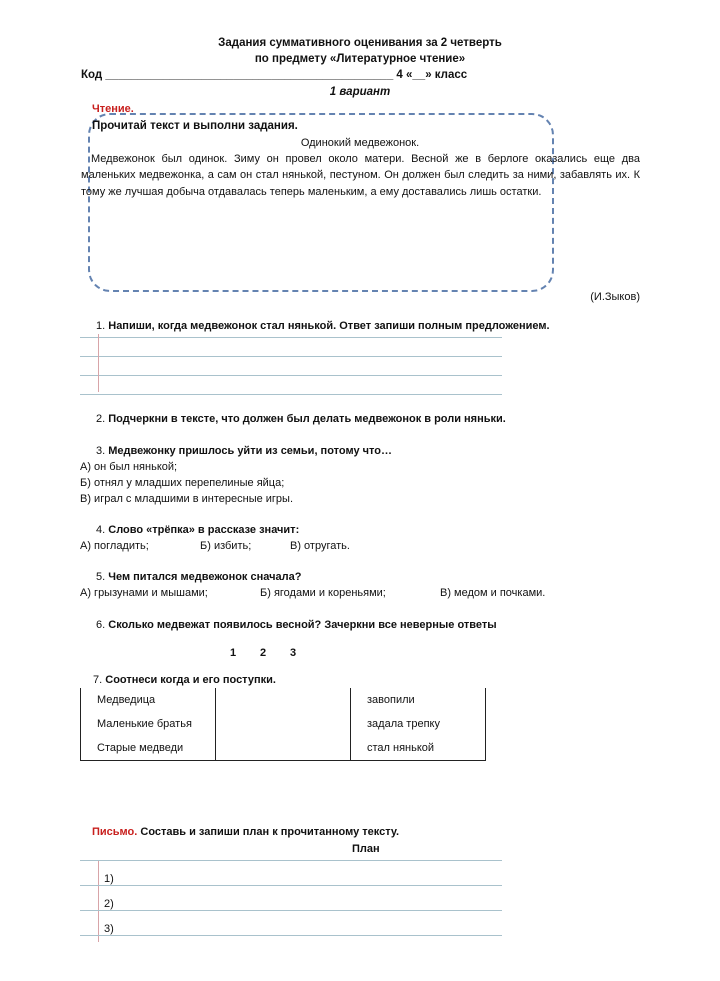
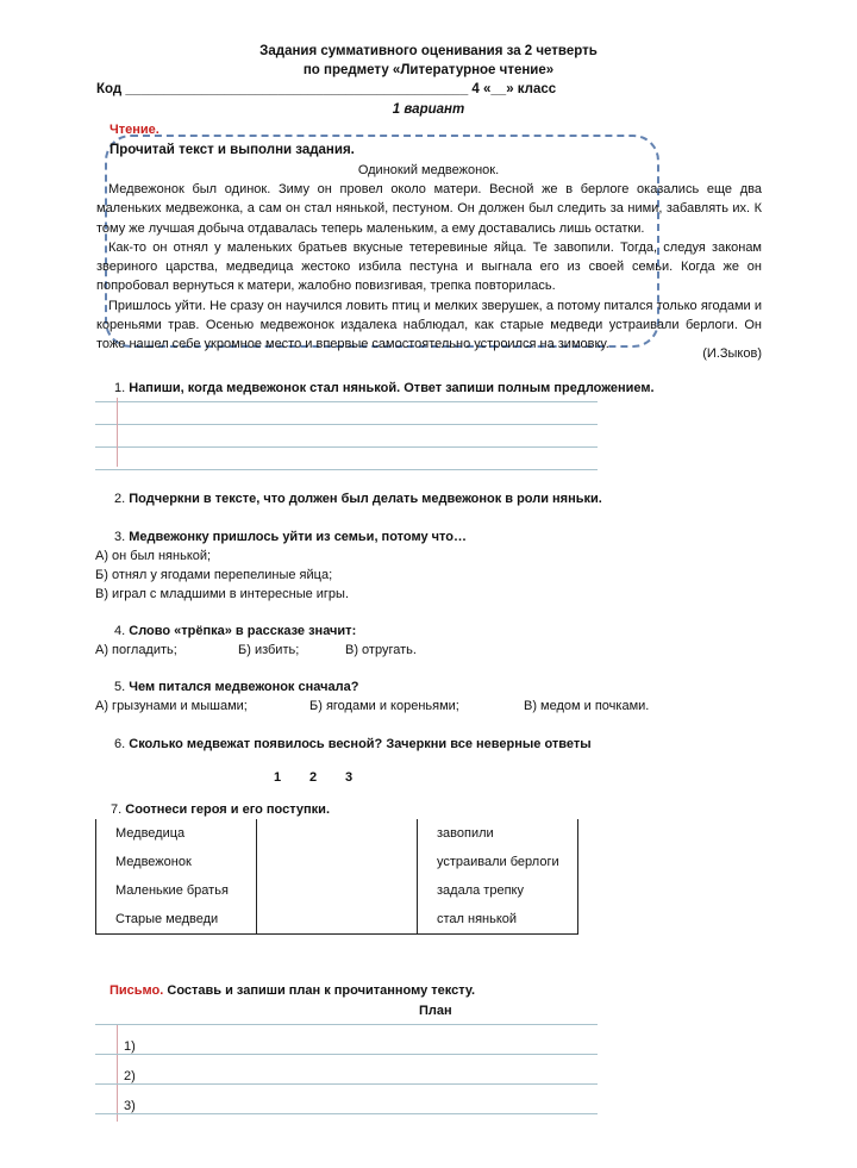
  Задания суммативного оценивания за 2 четверть
  по предмету «Литературное чтение»
  Код _____________________________________________ 4 «__» класс
  1 вариант
  Чтение.
  Прочитай текст и выполни задания.
  Одинокий медвежонок.
  Медвежонок был одинок. Зиму он провел около матери. Весной же в берлоге оказались еще два маленьких медвежонка, а сам он стал нянькой, пестуном. Он должен был следить за ними, забавлять их. К тому же лучшая добыча отдавалась теперь маленьким, а ему доставались лишь остатки.
+ Как-то он отнял у маленьких братьев вкусные тетеревиные яйца. Те завопили. Тогда, следуя законам звериного царства, медведица жестоко избила пестуна и выгнала его из своей семьи. Когда же он попробовал вернуться к матери, жалобно повизгивая, трепка повторилась.
+ Пришлось уйти. Не сразу он научился ловить птиц и мелких зверушек, а потому питался только ягодами и кореньями трав. Осенью медвежонок издалека наблюдал, как старые медведи устраивали берлоги. Он тоже нашел себе укромное место и впервые самостоятельно устроился на зимовку.
  (И.Зыков)
  1. Напиши, когда медвежонок стал нянькой. Ответ запиши полным предложением.
  2. Подчеркни в тексте, что должен был делать медвежонок в роли няньки.
  3. Медвежонку пришлось уйти из семьи, потому что…
  А) он был нянькой;
- Б) отнял у младших перепелиные яйца;
+ Б) отнял у ягодами перепелиные яйца;
  В) играл с младшими в интересные игры.
  4. Слово «трёпка» в рассказе значит:
  А) погладить;
  Б) избить;
  В) отругать.
  5. Чем питался медвежонок сначала?
  А) грызунами и мышами;
  Б) ягодами и кореньями;
  В) медом и почками.
  6. Сколько медвежат появилось весной? Зачеркни все неверные ответы
  1
  2
  3
- 7. Соотнеси когда и его поступки.
+ 7. Соотнеси героя и его поступки.
  Медведица		завопили
+ Медвежонок		устраивали берлоги
  Маленькие братья		задала трепку
  Старые медведи		стал нянькой
  Письмо. Составь и запиши план к прочитанному тексту.
  План
  1)
  2)
  3)
